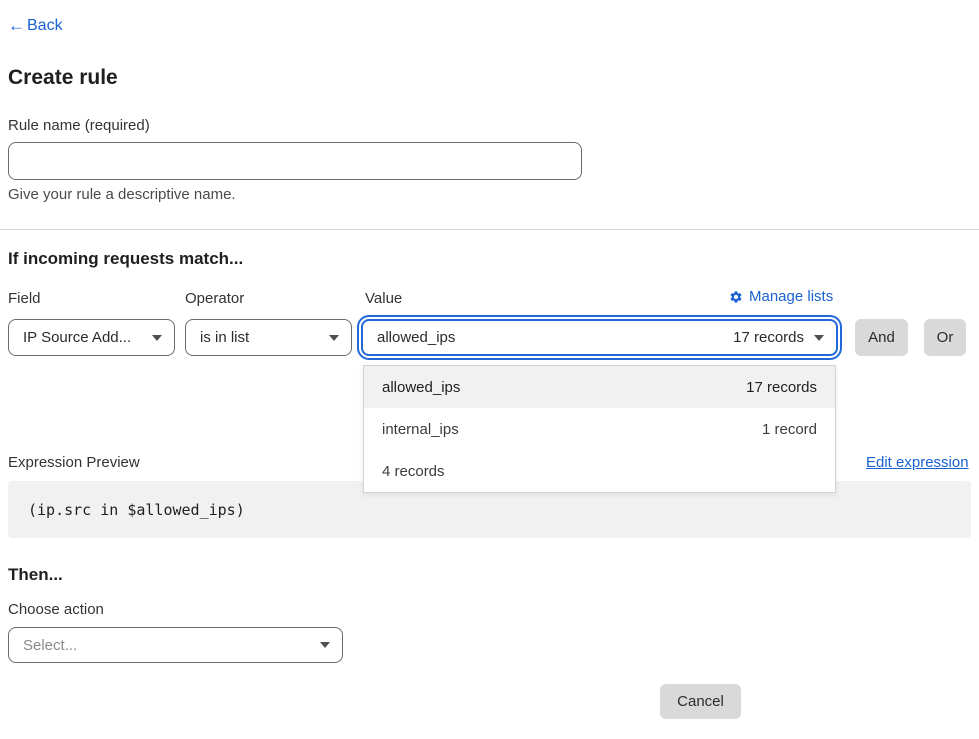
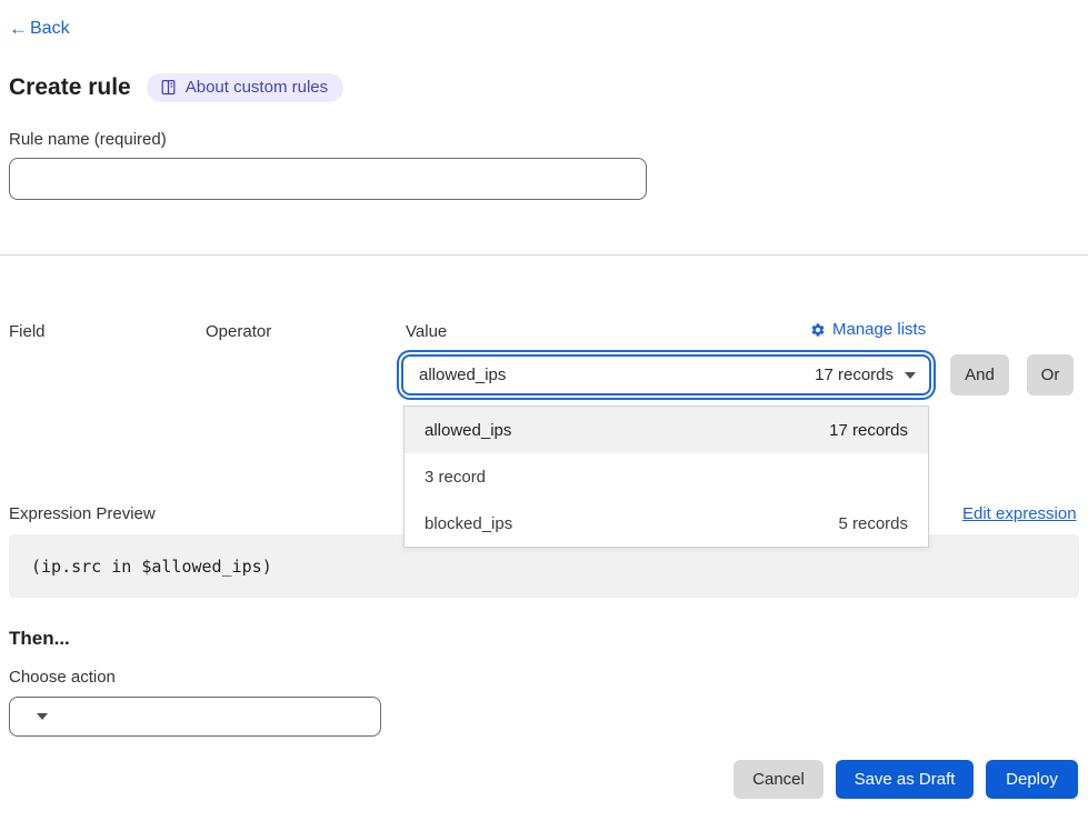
  ←
  Back
  Create rule
+ About custom rules
  Rule name (required)
- Give your rule a descriptive name.
- If incoming requests match...
  Field
  Operator
  Value
  Manage lists
- IP Source Add...
- is in list
  allowed_ips
  17 records
  And
  Or
  allowed_ips
  17 records
- internal_ips
- 1 record
+ 3 record
+ blocked_ips
- 4 records
+ 5 records
  Expression Preview
  Edit expression
  (ip.src in $allowed_ips)
  Then...
  Choose action
- Select...
  Cancel
+ Save as Draft
+ Deploy
